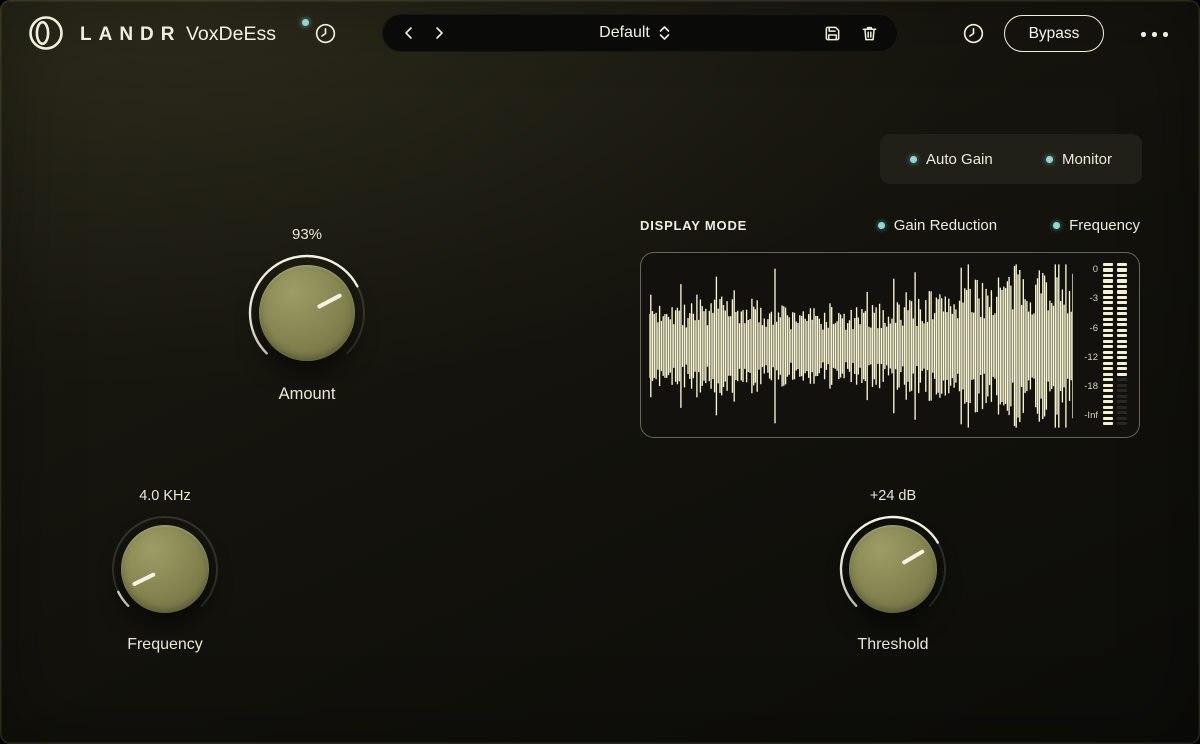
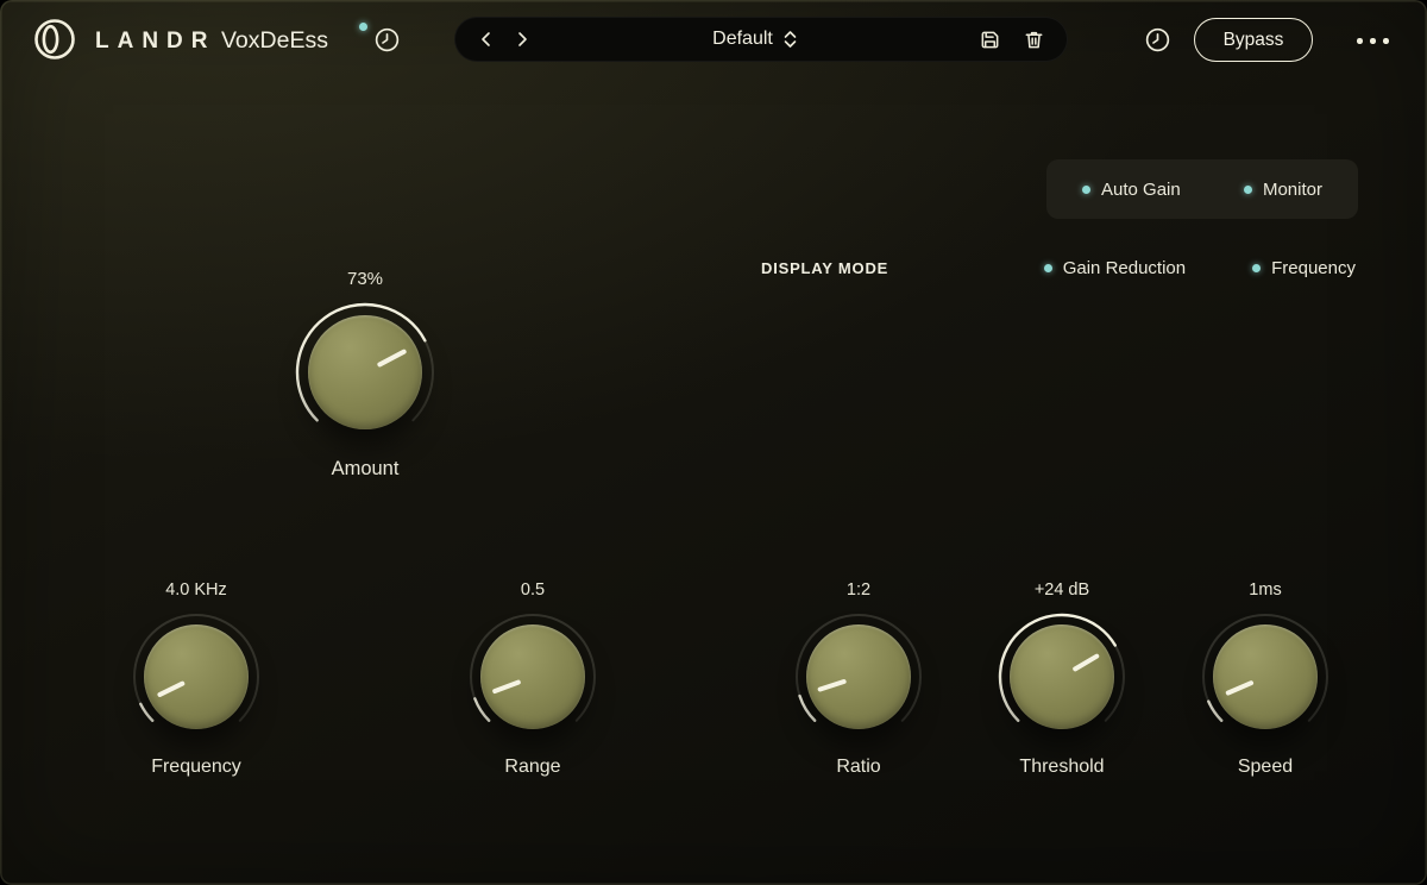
  LANDR
  VoxDeEss
  Default
  Bypass
  Auto Gain
  Monitor
  DISPLAY MODE
  Gain Reduction
  Frequency
- 0
- -3
- -6
- -12
- -18
- -Inf
- 93%
+ 73%
  Amount
  4.0 KHz
  Frequency
+ 0.5
+ Range
+ 1:2
+ Ratio
  +24 dB
  Threshold
+ 1ms
+ Speed
